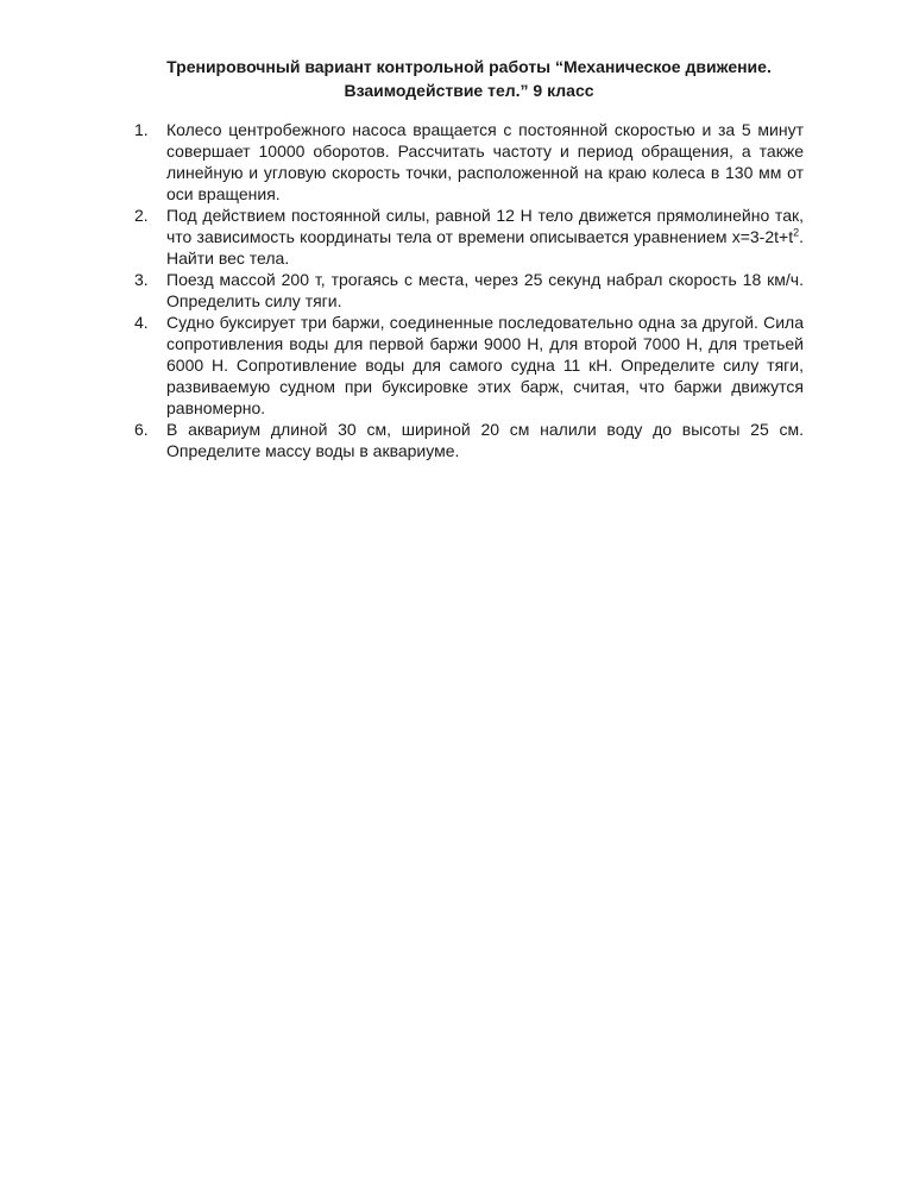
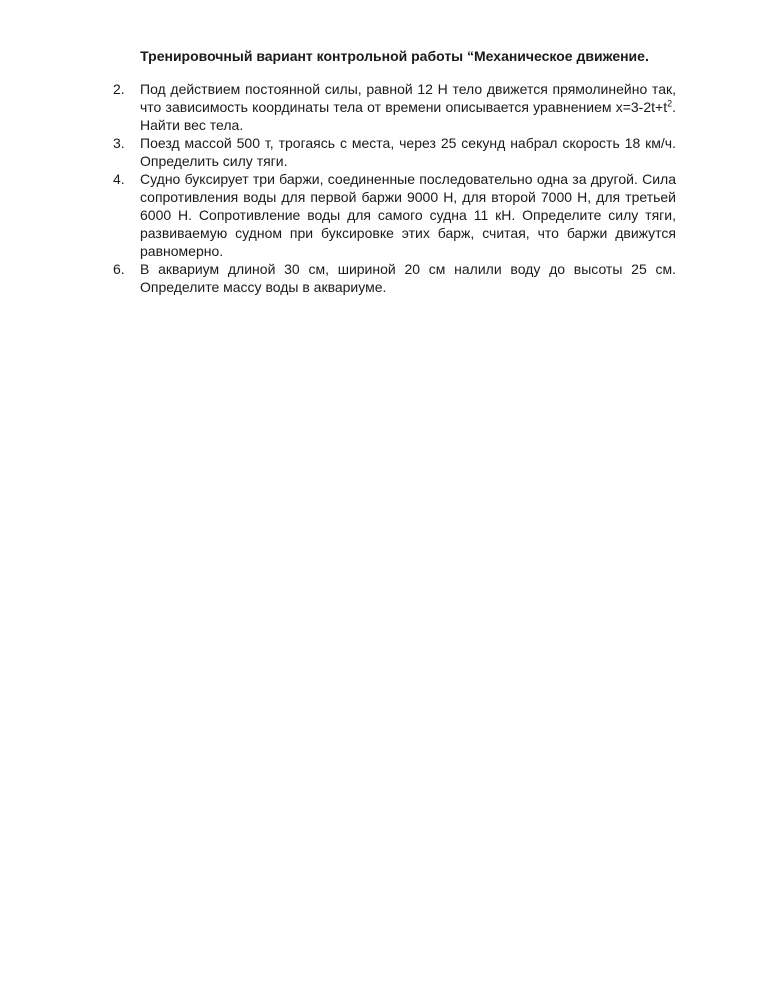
  Тренировочный вариант контрольной работы “Механическое движение.
- Взаимодействие тел.” 9 класс
- 1.
- Колесо центробежного насоса вращается с постоянной скоростью и за 5 минут совершает 10000 оборотов. Рассчитать частоту и период обращения, а также линейную и угловую скорость точки, расположенной на краю колеса в 130 мм от оси вращения.
  2.
  Под действием постоянной силы, равной 12 Н тело движется прямолинейно так, что зависимость координаты тела от времени описывается уравнением x=3-2t+t2. Найти вес тела.
  3.
- Поезд массой 200 т, трогаясь с места, через 25 секунд набрал скорость 18 км/ч. Определить силу тяги.
+ Поезд массой 500 т, трогаясь с места, через 25 секунд набрал скорость 18 км/ч. Определить силу тяги.
  4.
  Судно буксирует три баржи, соединенные последовательно одна за другой. Сила сопротивления воды для первой баржи 9000 Н, для второй 7000 Н, для третьей 6000 Н. Сопротивление воды для самого судна 11 кН. Определите силу тяги, развиваемую судном при буксировке этих барж, считая, что баржи движутся равномерно.
  6.
  В аквариум длиной 30 см, шириной 20 см налили воду до высоты 25 см. Определите массу воды в аквариуме.
